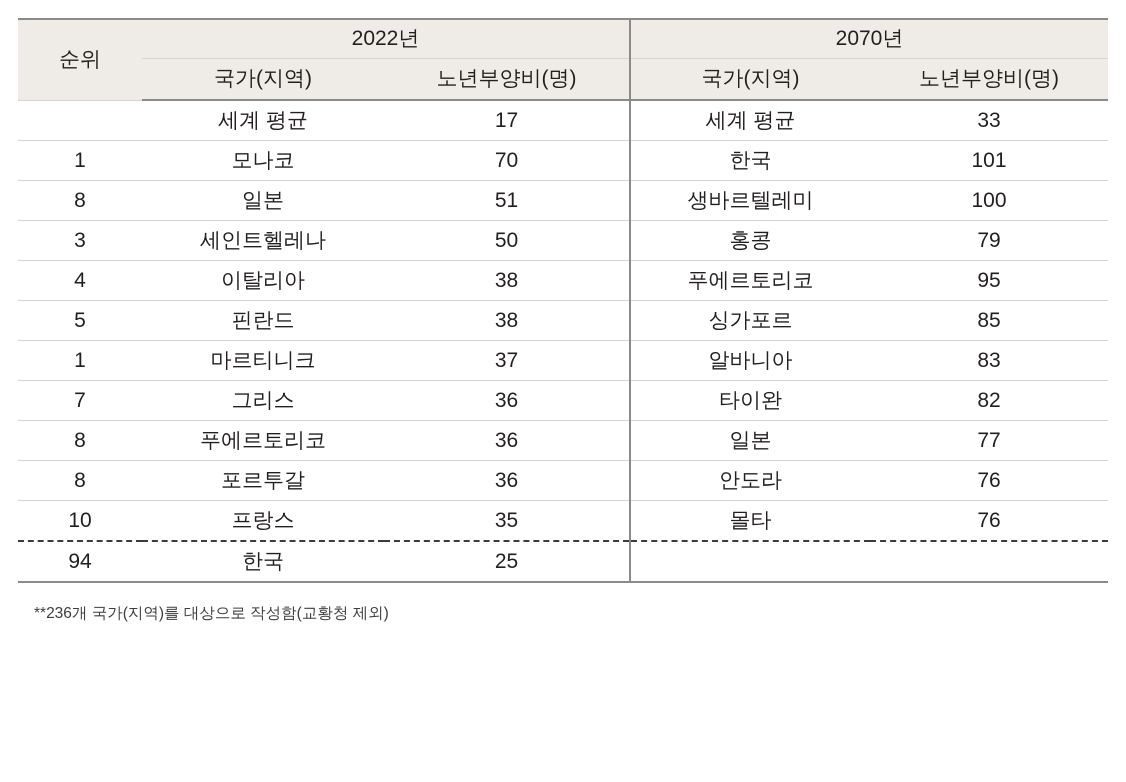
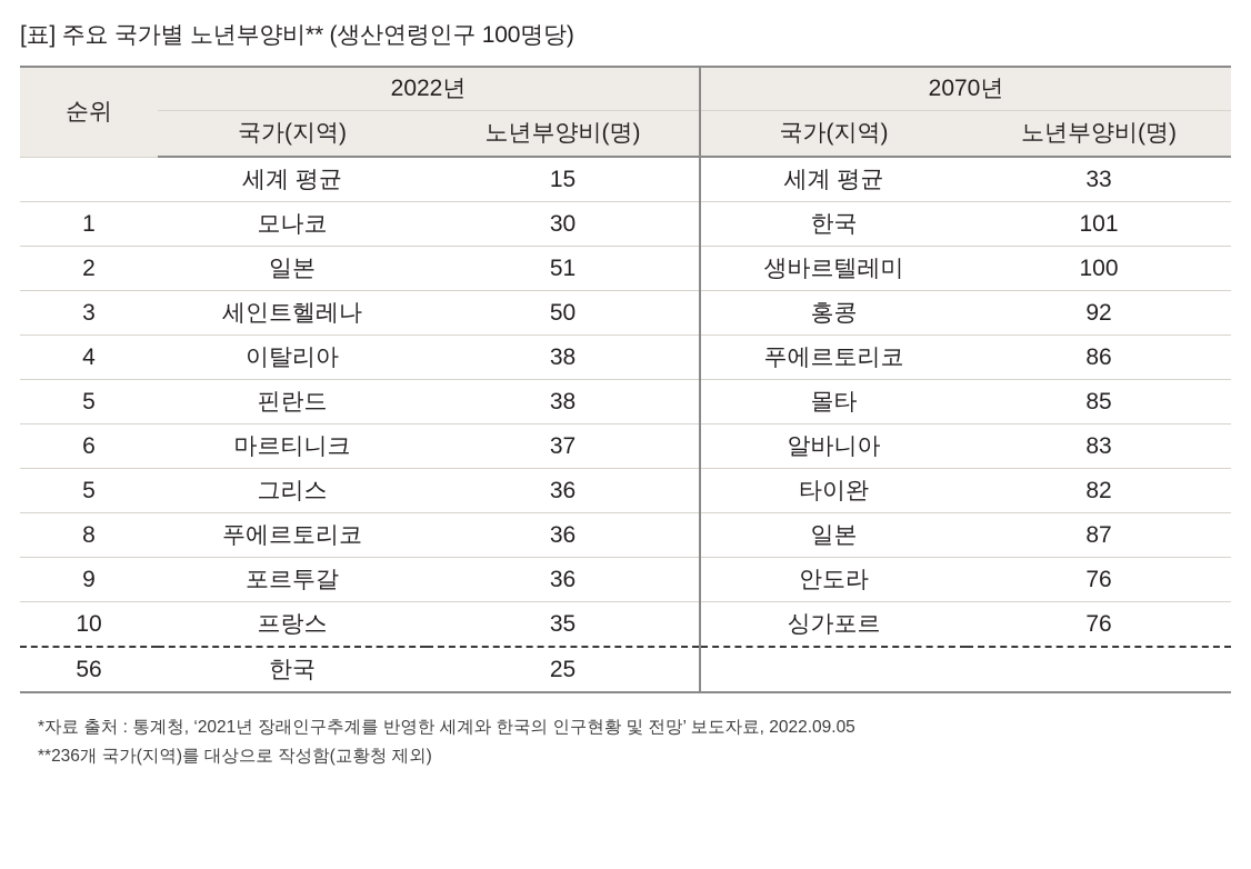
+ [표] 주요 국가별 노년부양비** (생산연령인구 100명당)
  순위	2022년	2070년
  국가(지역)	노년부양비(명)	국가(지역)	노년부양비(명)
- 	세계 평균	17	세계 평균	33
+ 	세계 평균	15	세계 평균	33
- 1	모나코	70	한국	101
+ 1	모나코	30	한국	101
- 8	일본	51	생바르텔레미	100
+ 2	일본	51	생바르텔레미	100
- 3	세인트헬레나	50	홍콩	79
+ 3	세인트헬레나	50	홍콩	92
- 4	이탈리아	38	푸에르토리코	95
+ 4	이탈리아	38	푸에르토리코	86
- 5	핀란드	38	싱가포르	85
+ 5	핀란드	38	몰타	85
- 1	마르티니크	37	알바니아	83
+ 6	마르티니크	37	알바니아	83
- 7	그리스	36	타이완	82
+ 5	그리스	36	타이완	82
- 8	푸에르토리코	36	일본	77
+ 8	푸에르토리코	36	일본	87
- 8	포르투갈	36	안도라	76
+ 9	포르투갈	36	안도라	76
- 10	프랑스	35	몰타	76
+ 10	프랑스	35	싱가포르	76
- 94	한국	25
+ 56	한국	25
+ *자료 출처 : 통계청, ‘2021년 장래인구추계를 반영한 세계와 한국의 인구현황 및 전망’ 보도자료, 2022.09.05
  **236개 국가(지역)를 대상으로 작성함(교황청 제외)
